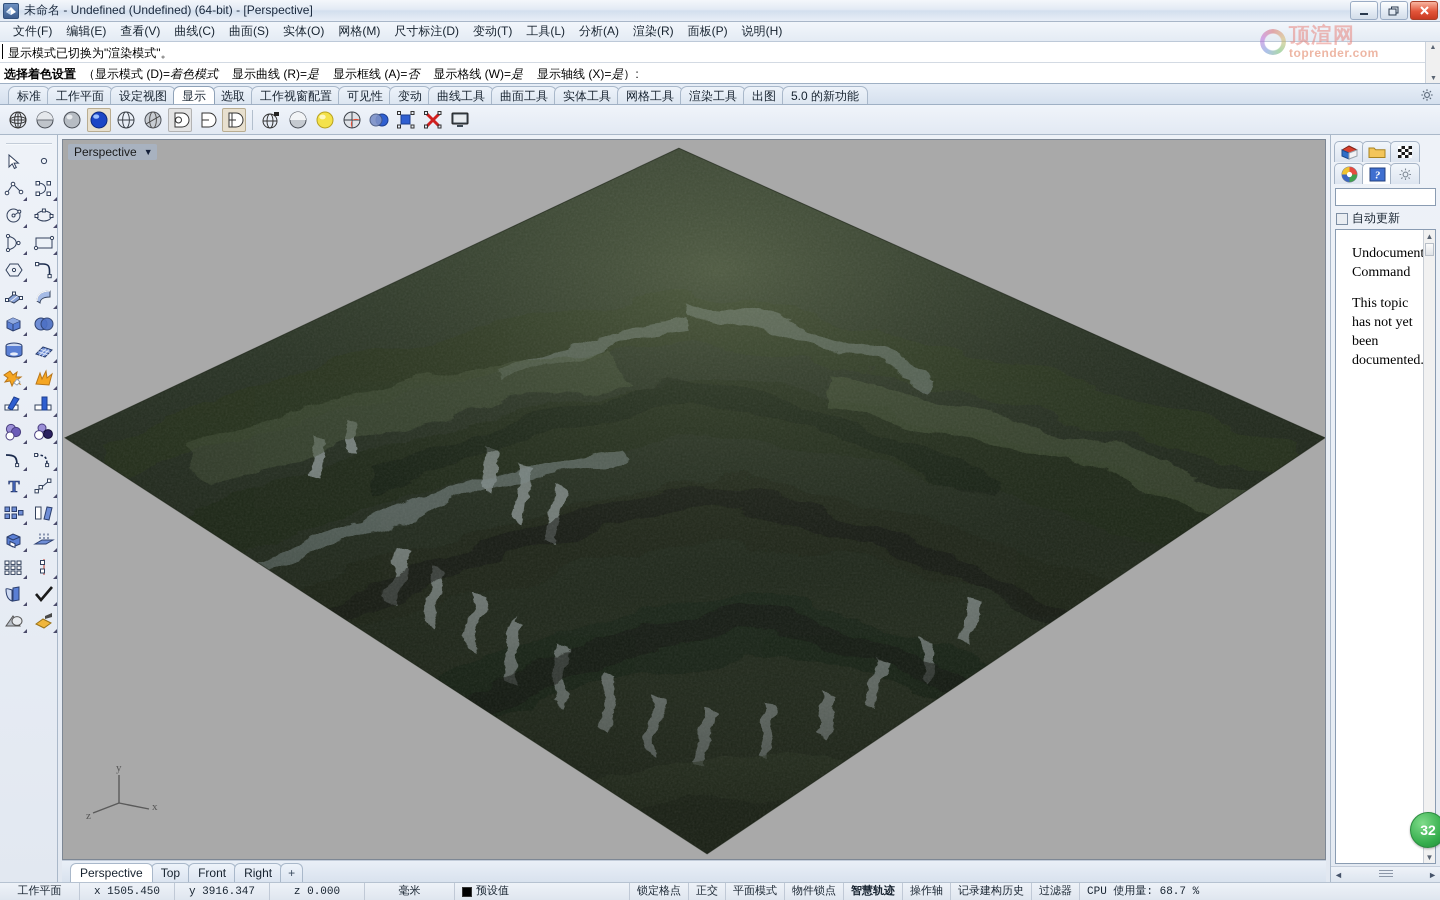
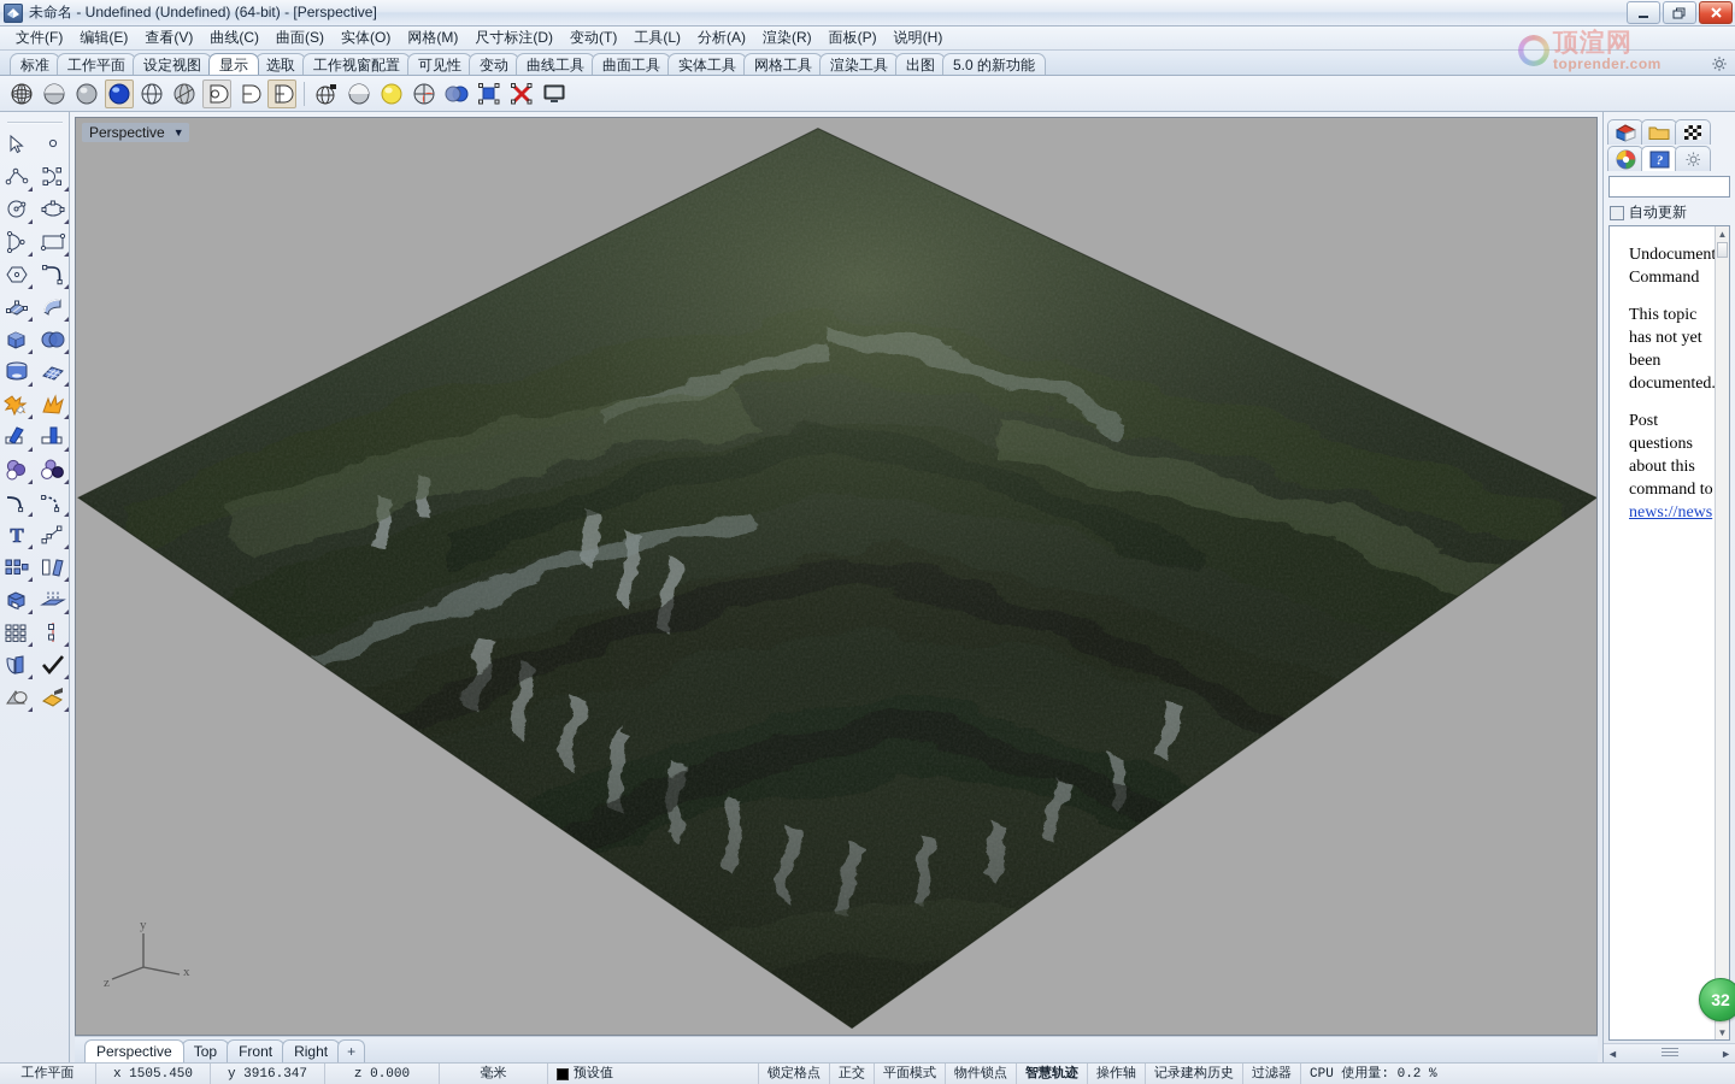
  未命名 - Undefined (Undefined) (64-bit) - [Perspective]
  文件(F)
  编辑(E)
  查看(V)
  曲线(C)
  曲面(S)
  实体(O)
  网格(M)
  尺寸标注(D)
  变动(T)
  工具(L)
  分析(A)
  渲染(R)
  面板(P)
  说明(H)
- 显示模式已切换为"渲染模式"。
- 选择着色设置
- （
- 显示模式 (D)=着色模式
- 显示曲线 (R)=是
- 显示框线 (A)=否
- 显示格线 (W)=是
- 显示轴线 (X)=是
- ）:
  标准
  工作平面
  设定视图
  显示
  选取
  工作视窗配置
  可见性
  变动
  曲线工具
  曲面工具
  实体工具
  网格工具
  渲染工具
  出图
  5.0 的新功能
  T
  Perspective
  ▼
  y
  x
  z
  Perspective
  Top
  Front
  Right
  +
  ?
  自动更新
  Undocumen Command
  This topic has not yet been documented
+ Post questions about this command to news://news
  ▲
  ▼
  ◄
  ►
  32
  工作平面
  x 1505.450
  y 3916.347
  z 0.000
  毫米
  预设值
  锁定格点
  正交
  平面模式
  物件锁点
  智慧轨迹
  操作轴
  记录建构历史
  过滤器
- CPU 使用量: 68.7 %
+ CPU 使用量: 0.2 %
  顶渲网
  toprender.com
